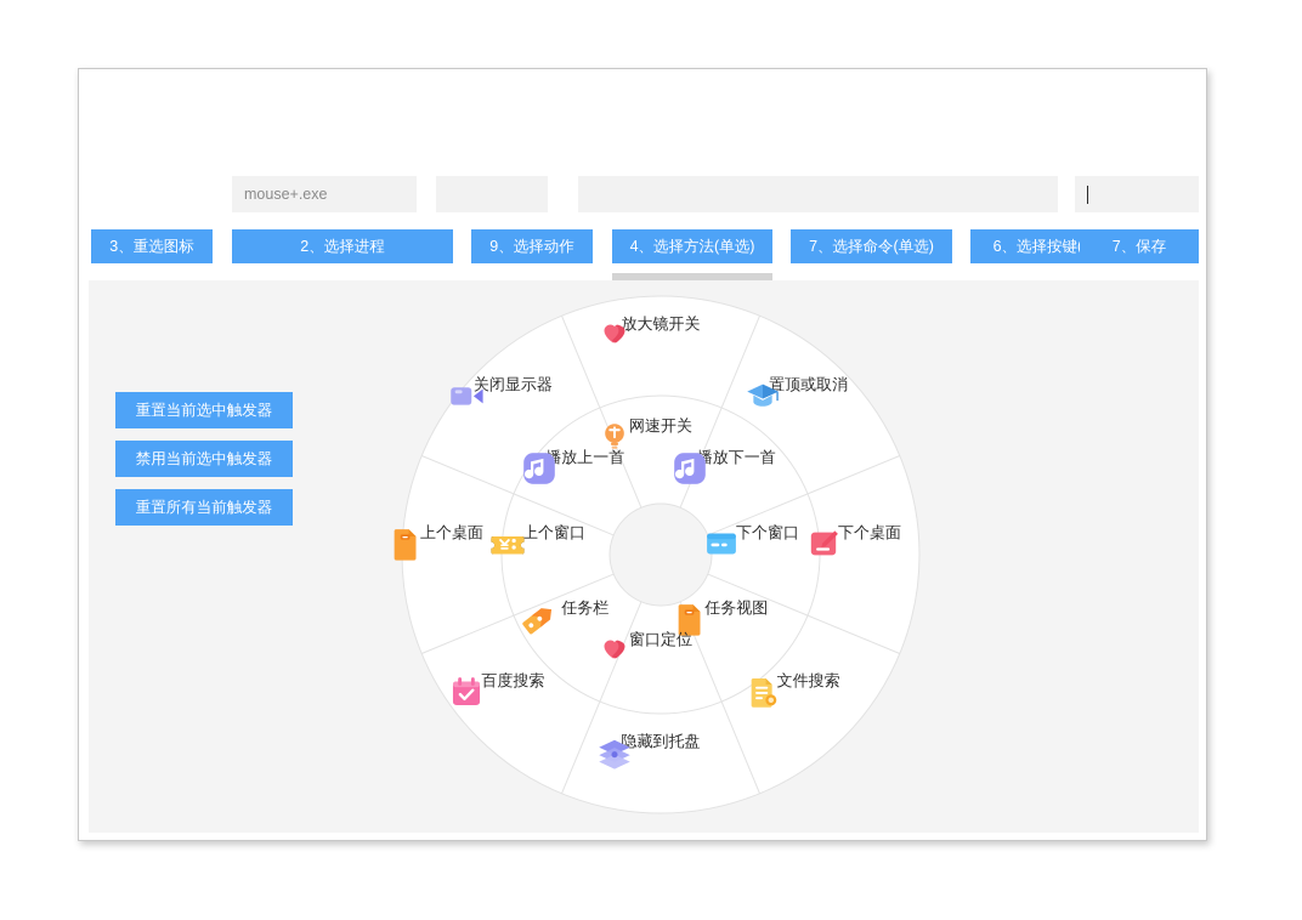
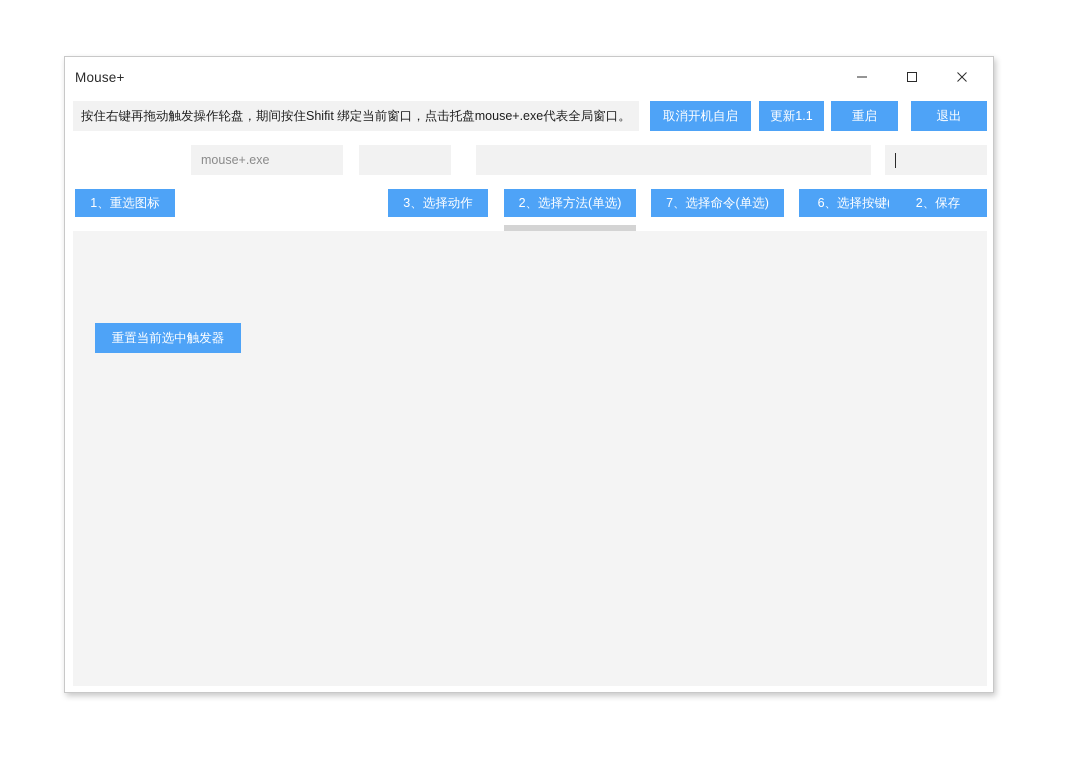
+ Mouse+
+ 按住右键再拖动触发操作轮盘，期间按住Shifit 绑定当前窗口，点击托盘mouse+.exe代表全局窗口。
+ 取消开机自启
+ 更新1.1
+ 重启
+ 退出
  mouse+.exe
- 3、重选图标
+ 1、重选图标
- 2、选择进程
- 9、选择动作
+ 3、选择动作
- 4、选择方法(单选)
+ 2、选择方法(单选)
  7、选择命令(单选)
- 7、保存
+ 2、保存
  重置当前选中触发器
- 禁用当前选中触发器
- 重置所有当前触发器
- 放大镜开关
- 置顶或取消
- 下个桌面
- 文件搜索
- 隐藏到托盘
- 百度搜索
- 上个桌面
- 关闭显示器
- 网速开关
- 播放下一首
- 下个窗口
- 任务视图
- 窗口定位
- 任务栏
- 上个窗口
- 播放上一首
